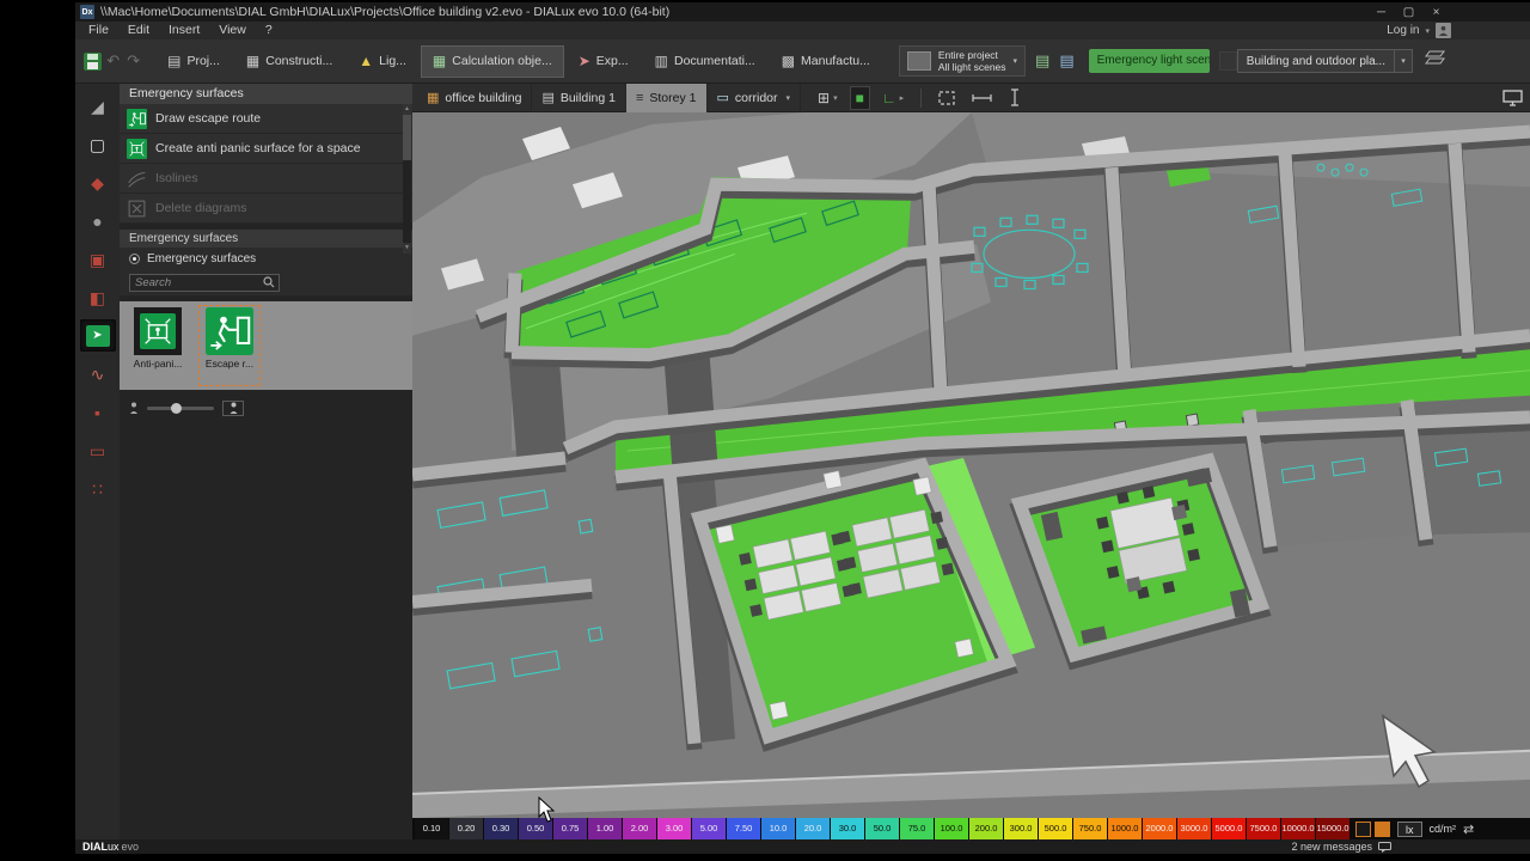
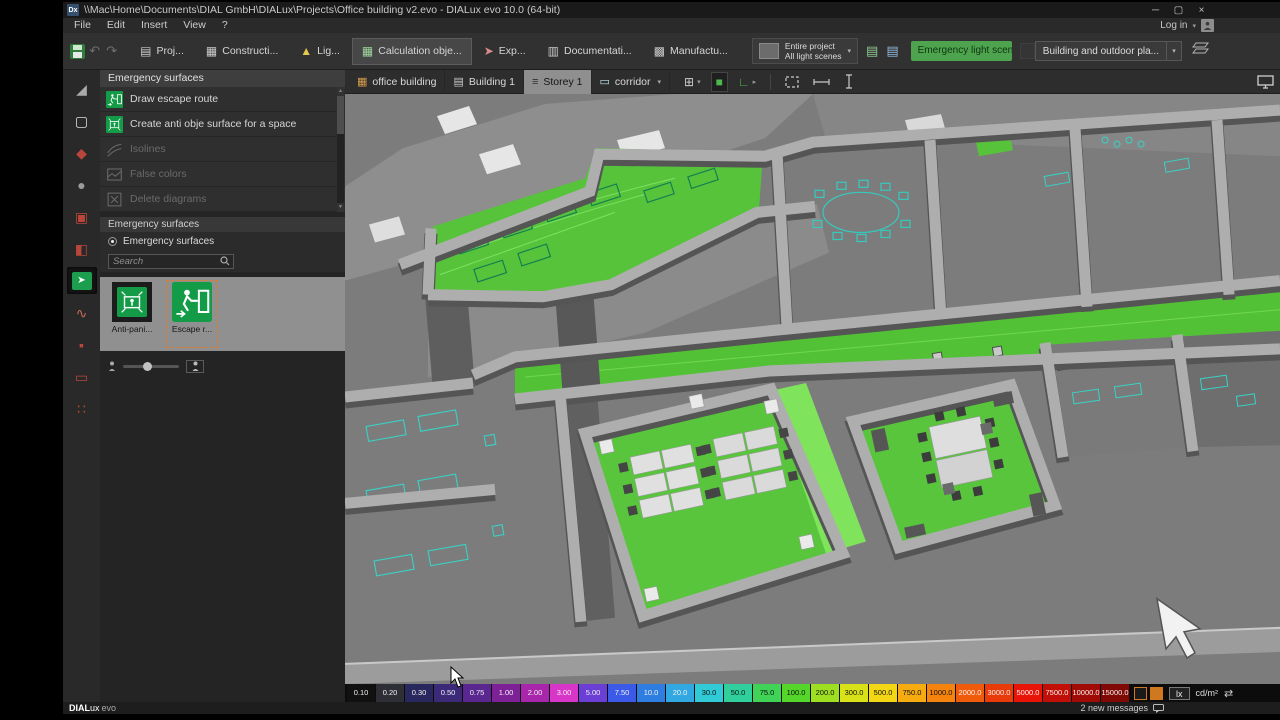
  \\Mac\Home\Documents\DIAL GmbH\DIALux\Projects\Office building v2.evo - DIALux evo 10.0 (64-bit)
  ─
  ▢
  ×
  File
  Edit
  Insert
  View
  ?
  Log in
  ↶
  ↷
  ▤
  Proj...
  ▦
  Constructi...
  ▲
  Lig...
  ▦
  Calculation obje...
  ➤
  Exp...
  ▥
  Documentati...
  ▩
  Manufactu...
  Entire project
  All light scenes
  ▤
  ▤
  Emergency light scen
  Building and outdoor pla...
  ◢
  ▢
  ◆
  ●
  ▣
  ◧
  ➤
  ∿
  ▪
  ▭
  ∷
  Emergency surfaces
  Draw escape route
- Create anti panic surface for a space
+ Create anti obje surface for a space
  Isolines
+ False colors
  Delete diagrams
  Emergency surfaces
  Emergency surfaces
  Search
  Anti-pani...
  Escape r...
  ▦
  office building
  ▤
  Building 1
  ≡
  Storey 1
  ▭
  corridor
  ⊞
  ■
  ∟
  0.10
  0.20
  0.30
  0.50
  0.75
  1.00
  2.00
  3.00
  5.00
  7.50
  10.0
  20.0
  30.0
  50.0
  75.0
  100.0
  200.0
  300.0
  500.0
  750.0
  1000.0
  2000.0
  3000.0
  5000.0
  7500.0
  10000.0
  15000.0
  lx
  cd/m²
  ⇄
  DIAL
  ux
  evo
  2 new messages
